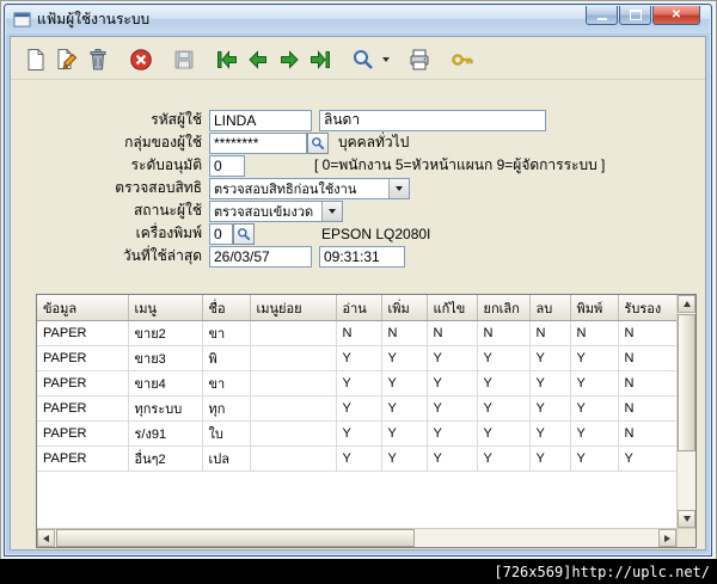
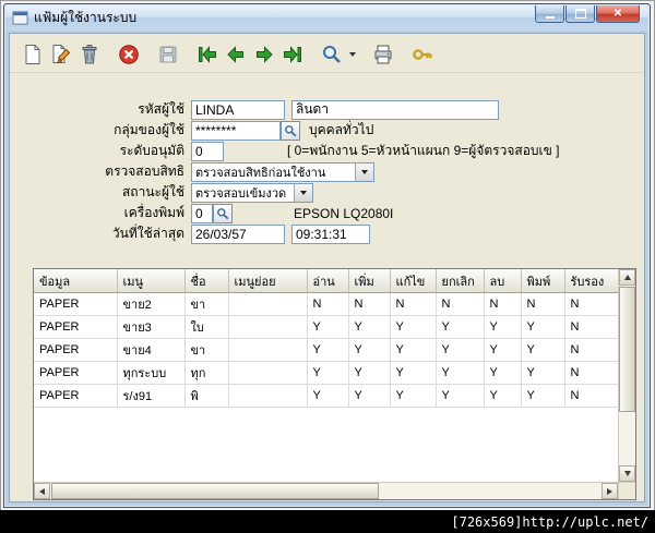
  แฟ้มผู้ใช้งานระบบ
  ✕
  รหัสผู้ใช้
  LINDA
  ลินดา
  กลุ่มของผู้ใช้
  ********
  บุคคลทั่วไป
  ระดับอนุมัติ
  0
- [ 0=พนักงาน 5=หัวหน้าแผนก 9=ผู้จัดการระบบ ]
+ [ 0=พนักงาน 5=หัวหน้าแผนก 9=ผู้จัตรวจสอบเข ]
  ตรวจสอบสิทธิ
  ตรวจสอบสิทธิก่อนใช้งาน
  สถานะผู้ใช้
  ตรวจสอบเข้มงวด
  เครื่องพิมพ์
  0
  EPSON LQ2080I
  วันที่ใช้ล่าสุด
  26/03/57
  09:31:31
  ข้อมูล	เมนู	ชื่อ	เมนูย่อย	อ่าน	เพิ่ม	แก้ไข	ยกเลิก	ลบ	พิมพ์	รับรอง
  PAPER	ขาย2	ขา		N	N	N	N	N	N	N
- PAPER	ขาย3	พิ		Y	Y	Y	Y	Y	Y	N
+ PAPER	ขาย3	ใบ		Y	Y	Y	Y	Y	Y	N
  PAPER	ขาย4	ขา		Y	Y	Y	Y	Y	Y	N
  PAPER	ทุกระบบ	ทุก		Y	Y	Y	Y	Y	Y	N
- PAPER	ร/ง91	ใบ		Y	Y	Y	Y	Y	Y	N
+ PAPER	ร/ง91	พิ		Y	Y	Y	Y	Y	Y	N
- PAPER	อื่นๆ2	เปล		Y	Y	Y	Y	Y	Y	Y
  [726x569]http://uplc.net/
